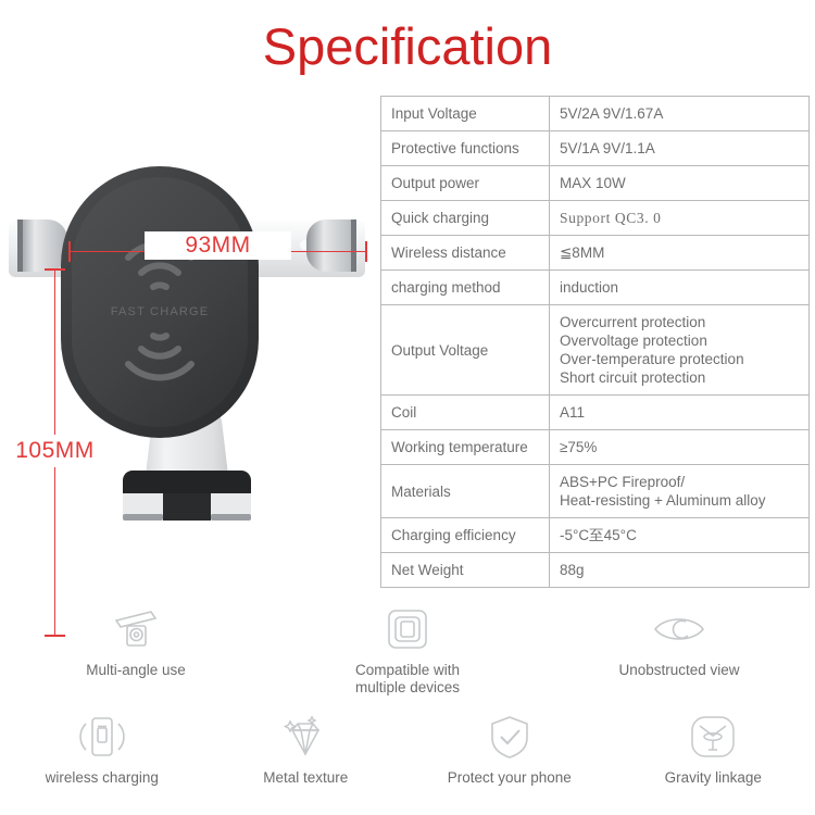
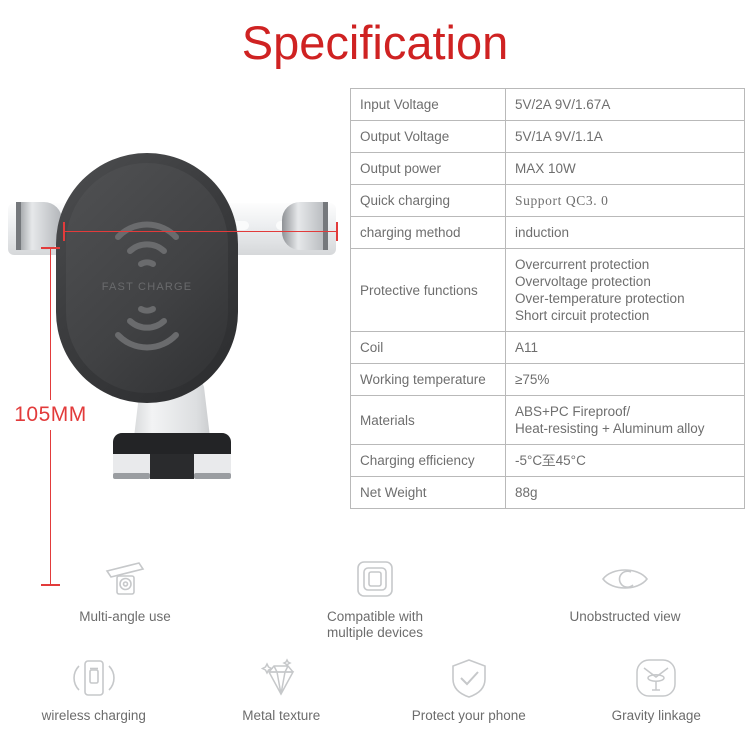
  Specification
  FAST CHARGE
- 93MM
  105MM
  Input Voltage	5V/2A 9V/1.67A
- Protective functions	5V/1A 9V/1.1A
+ Output Voltage	5V/1A 9V/1.1A
  Output power	MAX 10W
  Quick charging	Support QC3. 0
- Wireless distance	≦8MM
  charging method	induction
- Output Voltage	Overcurrent protection Overvoltage protection Over-temperature protection Short circuit protection
+ Protective functions	Overcurrent protection Overvoltage protection Over-temperature protection Short circuit protection
  Coil	A11
  Working temperature	≥75%
  Materials	ABS+PC Fireproof/ Heat-resisting + Aluminum alloy
  Charging efficiency	-5°C至45°C
  Net Weight	88g
  Multi-angle use
  Compatible with
  multiple devices
  Unobstructed view
  wireless charging
  Metal texture
  Protect your phone
  Gravity linkage
